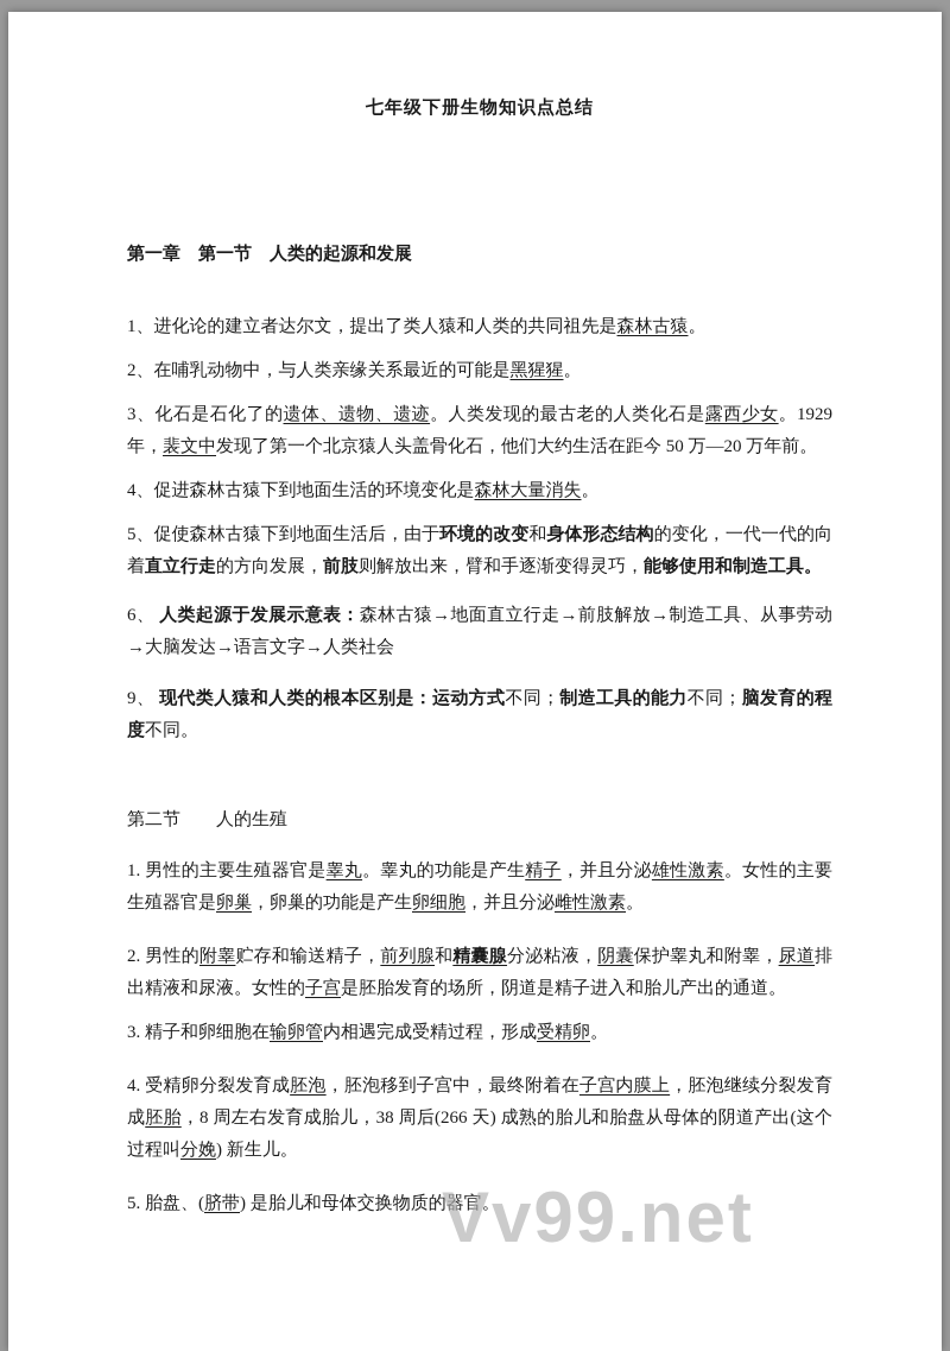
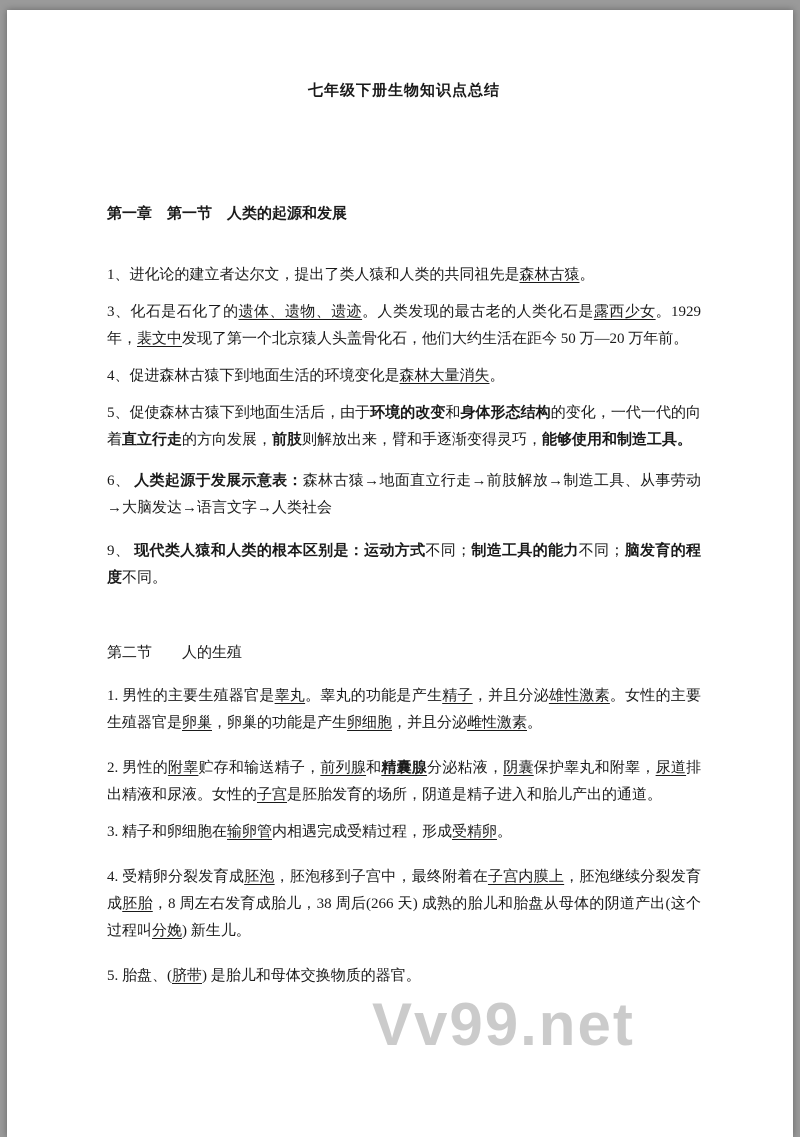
  七年级下册生物知识点总结
  第一章 第一节 人类的起源和发展
  1、进化论的建立者达尔文，提出了类人猿和人类的共同祖先是森林古猿。
- 2、在哺乳动物中，与人类亲缘关系最近的可能是黑猩猩。
  3、化石是石化了的遗体、遗物、遗迹。人类发现的最古老的人类化石是露西少女。1929年，裴文中发现了第一个北京猿人头盖骨化石，他们大约生活在距今 50 万—20 万年前。
  4、促进森林古猿下到地面生活的环境变化是森林大量消失。
  5、促使森林古猿下到地面生活后，由于环境的改变和身体形态结构的变化，一代一代的向着直立行走的方向发展，前肢则解放出来，臂和手逐渐变得灵巧，能够使用和制造工具。
  6、 人类起源于发展示意表：森林古猿→地面直立行走→前肢解放→制造工具、从事劳动→大脑发达→语言文字→人类社会
  9、 现代类人猿和人类的根本区别是：运动方式不同；制造工具的能力不同；脑发育的程度不同。
  第二节 人的生殖
  1. 男性的主要生殖器官是睾丸。睾丸的功能是产生精子，并且分泌雄性激素。女性的主要生殖器官是卵巢，卵巢的功能是产生卵细胞，并且分泌雌性激素。
  2. 男性的附睾贮存和输送精子，前列腺和精囊腺分泌粘液，阴囊保护睾丸和附睾，尿道排出精液和尿液。女性的子宫是胚胎发育的场所，阴道是精子进入和胎儿产出的通道。
  3. 精子和卵细胞在输卵管内相遇完成受精过程，形成受精卵。
  4. 受精卵分裂发育成胚泡，胚泡移到子宫中，最终附着在子宫内膜上，胚泡继续分裂发育成胚胎，8 周左右发育成胎儿，38 周后(266 天) 成熟的胎儿和胎盘从母体的阴道产出(这个过程叫分娩) 新生儿。
  5. 胎盘、(脐带) 是胎儿和母体交换物质的器官。
  Vv99.net
